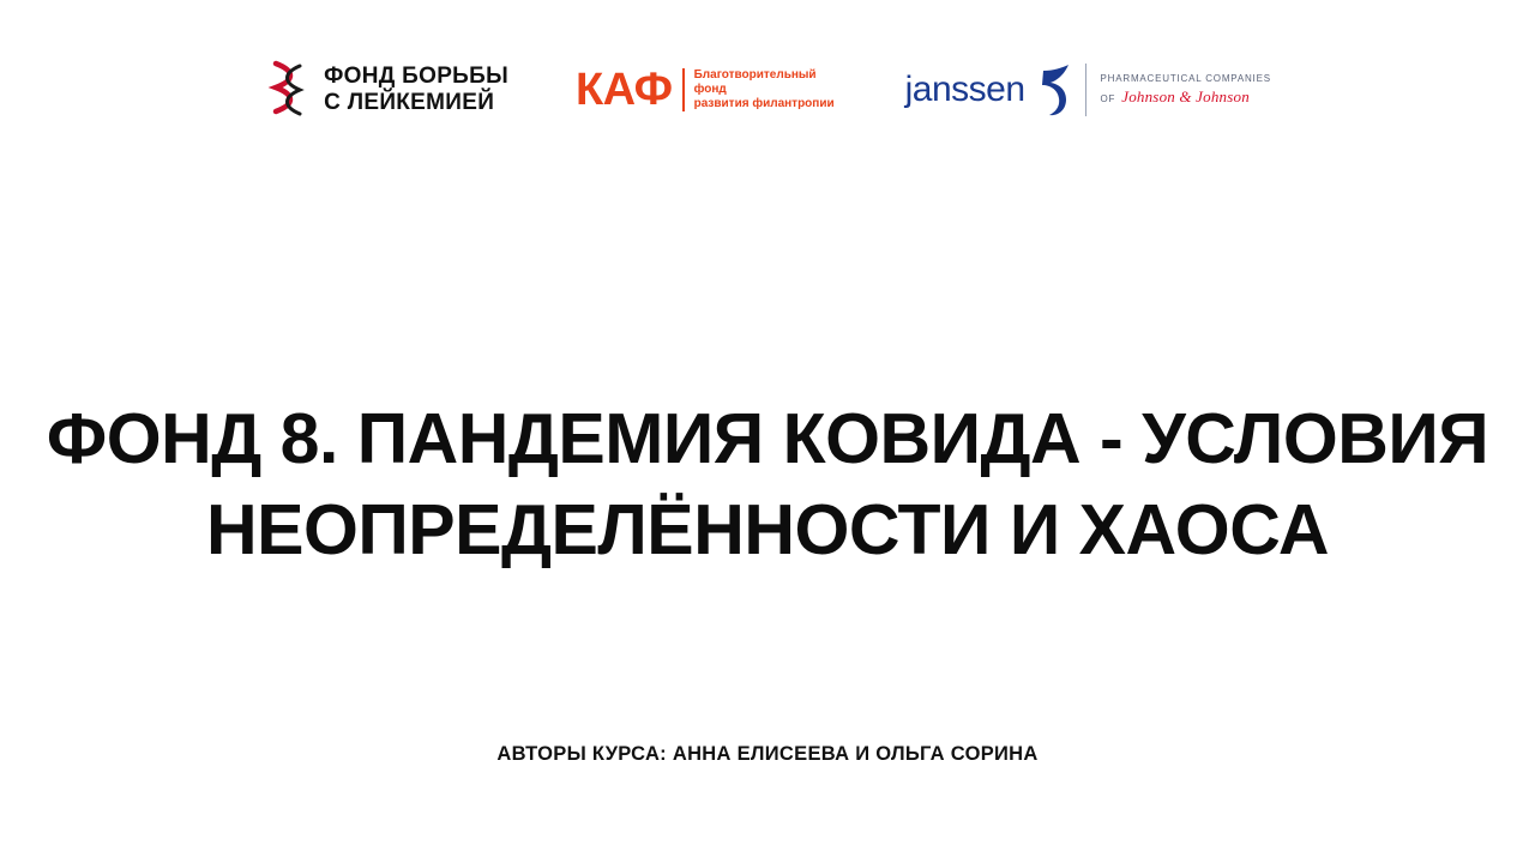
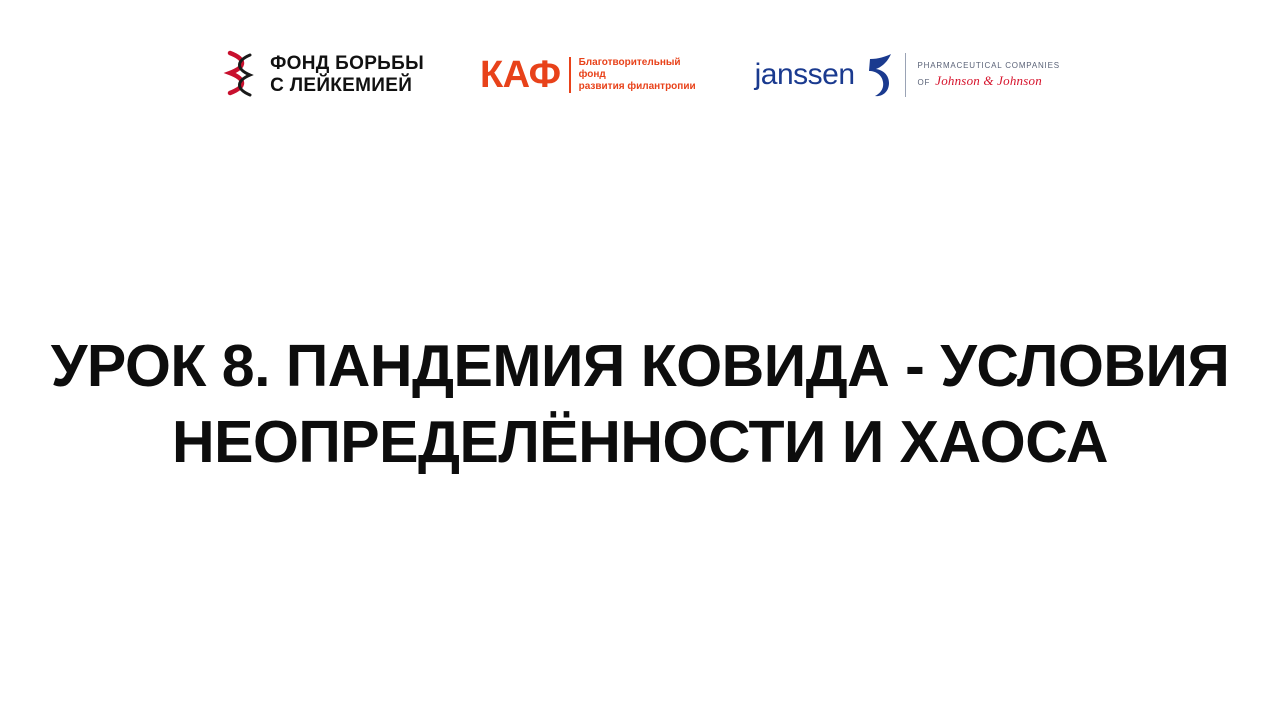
  ФОНД БОРЬБЫ
  С ЛЕЙКЕМИЕЙ
  КАФ
  Благотворительный фонд
  развития филантропии
  janssen
  PHARMACEUTICAL COMPANIES
  OF
  Johnson & Johnson
- ФОНД 8. ПАНДЕМИЯ КОВИДА - УСЛОВИЯ НЕОПРЕДЕЛЁННОСТИ И ХАОСА
+ УРОК 8. ПАНДЕМИЯ КОВИДА - УСЛОВИЯ НЕОПРЕДЕЛЁННОСТИ И ХАОСА
- АВТОРЫ КУРСА: АННА ЕЛИСЕЕВА И ОЛЬГА СОРИНА
